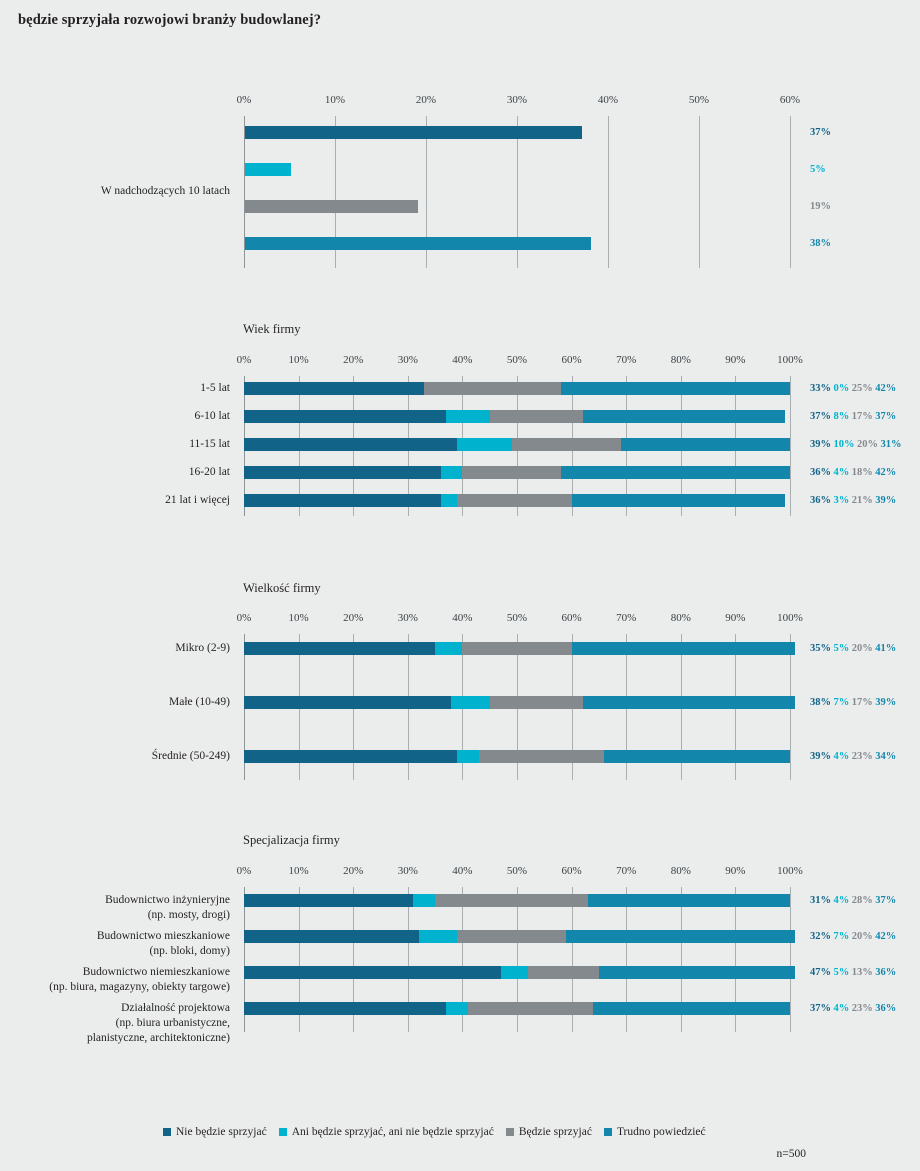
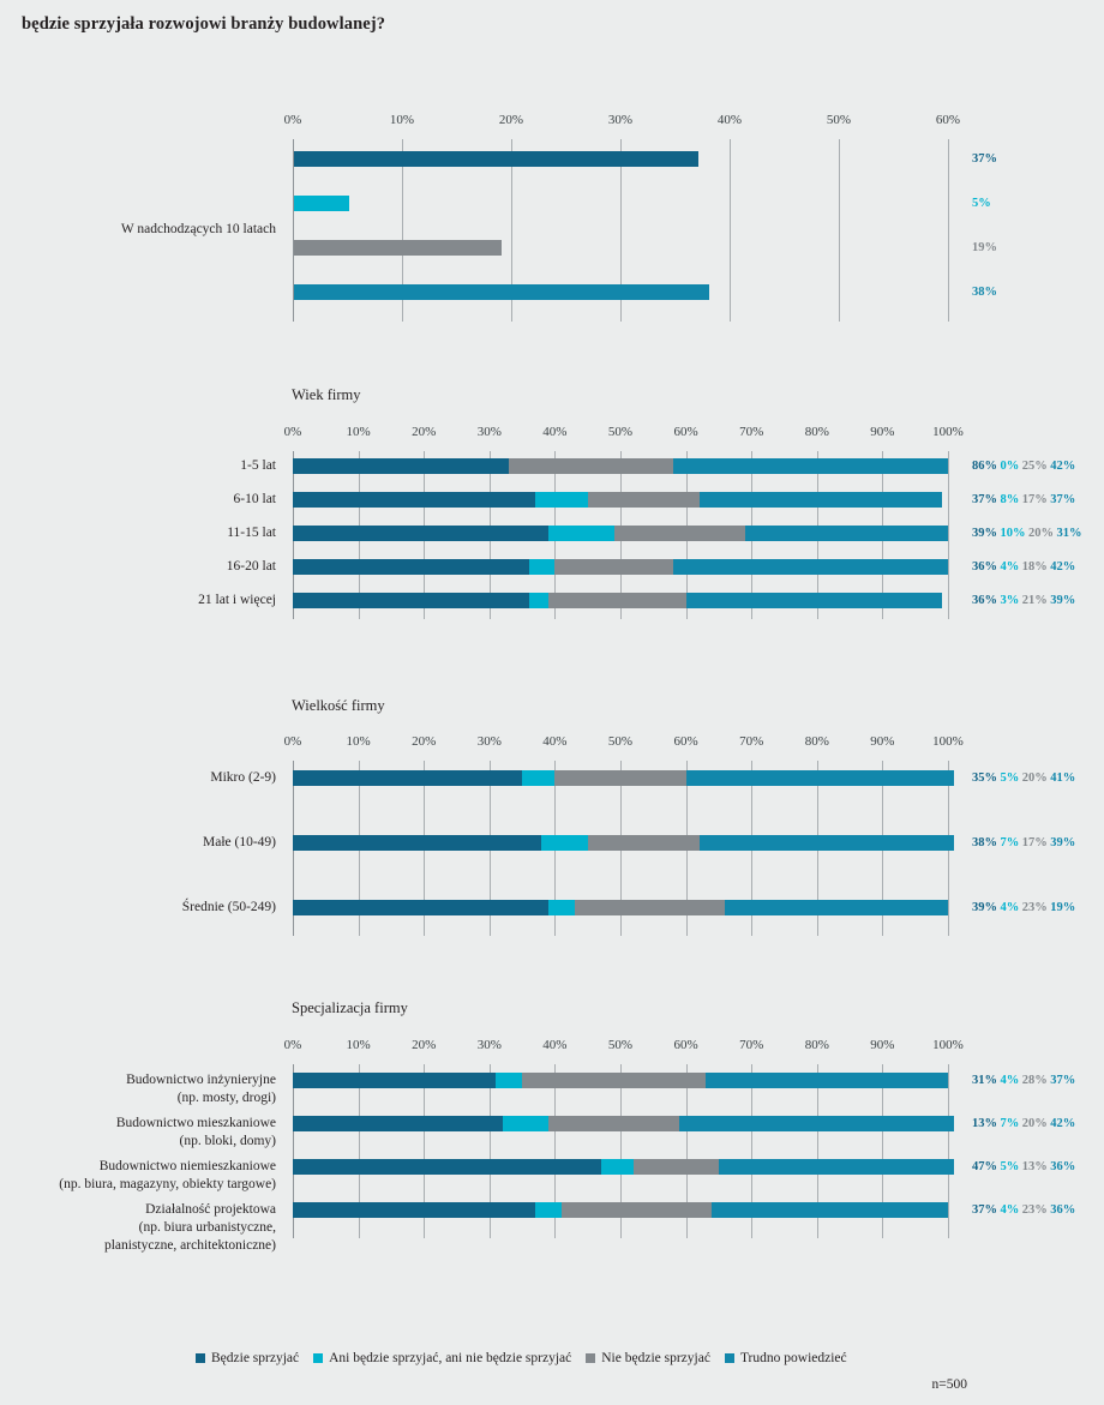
  będzie sprzyjała rozwojowi branży budowlanej?
  0%
  10%
  20%
  30%
  40%
  50%
  60%
  W nadchodzących 10 latach
  37%
  5%
  19%
  38%
  Wiek firmy
  0%
  10%
  20%
  30%
  40%
  50%
  60%
  70%
  80%
  90%
  100%
  1-5 lat
  6-10 lat
  11-15 lat
  16-20 lat
  21 lat i więcej
- 33% 0% 25% 42%
+ 86% 0% 25% 42%
  37% 8% 17% 37%
  39% 10% 20% 31%
  36% 4% 18% 42%
  36% 3% 21% 39%
  Wielkość firmy
  0%
  10%
  20%
  30%
  40%
  50%
  60%
  70%
  80%
  90%
  100%
  Mikro (2-9)
  Małe (10-49)
  Średnie (50-249)
  35% 5% 20% 41%
  38% 7% 17% 39%
- 39% 4% 23% 34%
+ 39% 4% 23% 19%
  Specjalizacja firmy
  0%
  10%
  20%
  30%
  40%
  50%
  60%
  70%
  80%
  90%
  100%
  Budownictwo inżynieryjne
  (np. mosty, drogi)
  Budownictwo mieszkaniowe
  (np. bloki, domy)
  Budownictwo niemieszkaniowe
  (np. biura, magazyny, obiekty targowe)
  Działalność projektowa
  (np. biura urbanistyczne,
  planistyczne, architektoniczne)
  31% 4% 28% 37%
- 32% 7% 20% 42%
+ 13% 7% 20% 42%
  47% 5% 13% 36%
  37% 4% 23% 36%
- Nie będzie sprzyjać
+ Będzie sprzyjać
  Ani będzie sprzyjać, ani nie będzie sprzyjać
- Będzie sprzyjać
+ Nie będzie sprzyjać
  Trudno powiedzieć
  n=500
